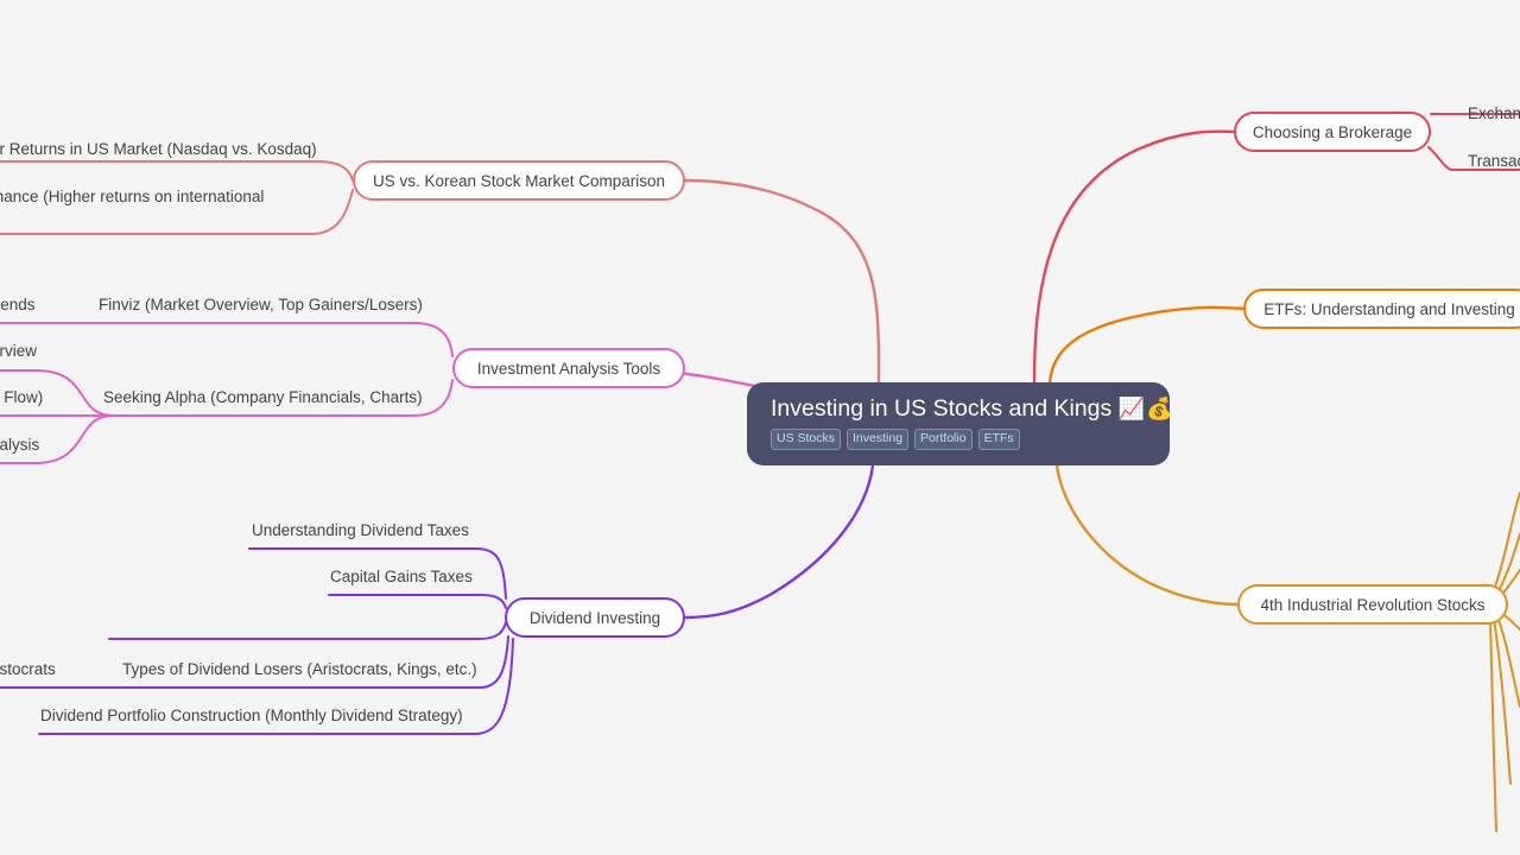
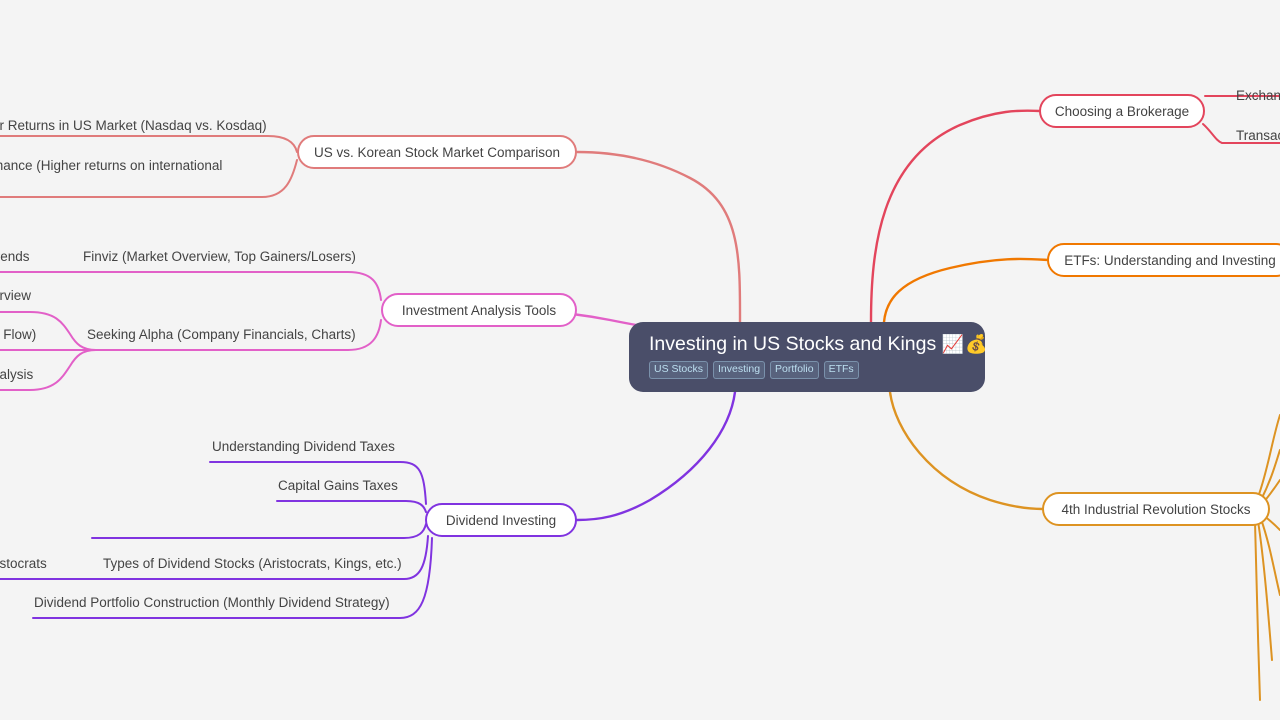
  Investing in US Stocks and Kings 📈💰
  US Stocks
  Investing
  Portfolio
  ETFs
  US vs. Korean Stock Market Comparison
  Investment Analysis Tools
  Dividend Investing
  Choosing a Brokerage
  ETFs: Understanding and Investing
  4th Industrial Revolution Stocks
  r Returns in US Market (Nasdaq vs. Kosdaq)
  ance (Higher returns on international
  Finviz (Market Overview, Top Gainers/Losers)
  rview
  Flow)
  Seeking Alpha (Company Financials, Charts)
  alysis
  Understanding Dividend Taxes
  Capital Gains Taxes
  stocrats
- Types of Dividend Losers (Aristocrats, Kings, etc.)
+ Types of Dividend Stocks (Aristocrats, Kings, etc.)
  Dividend Portfolio Construction (Monthly Dividend Strategy)
  Exchan
  Transa
